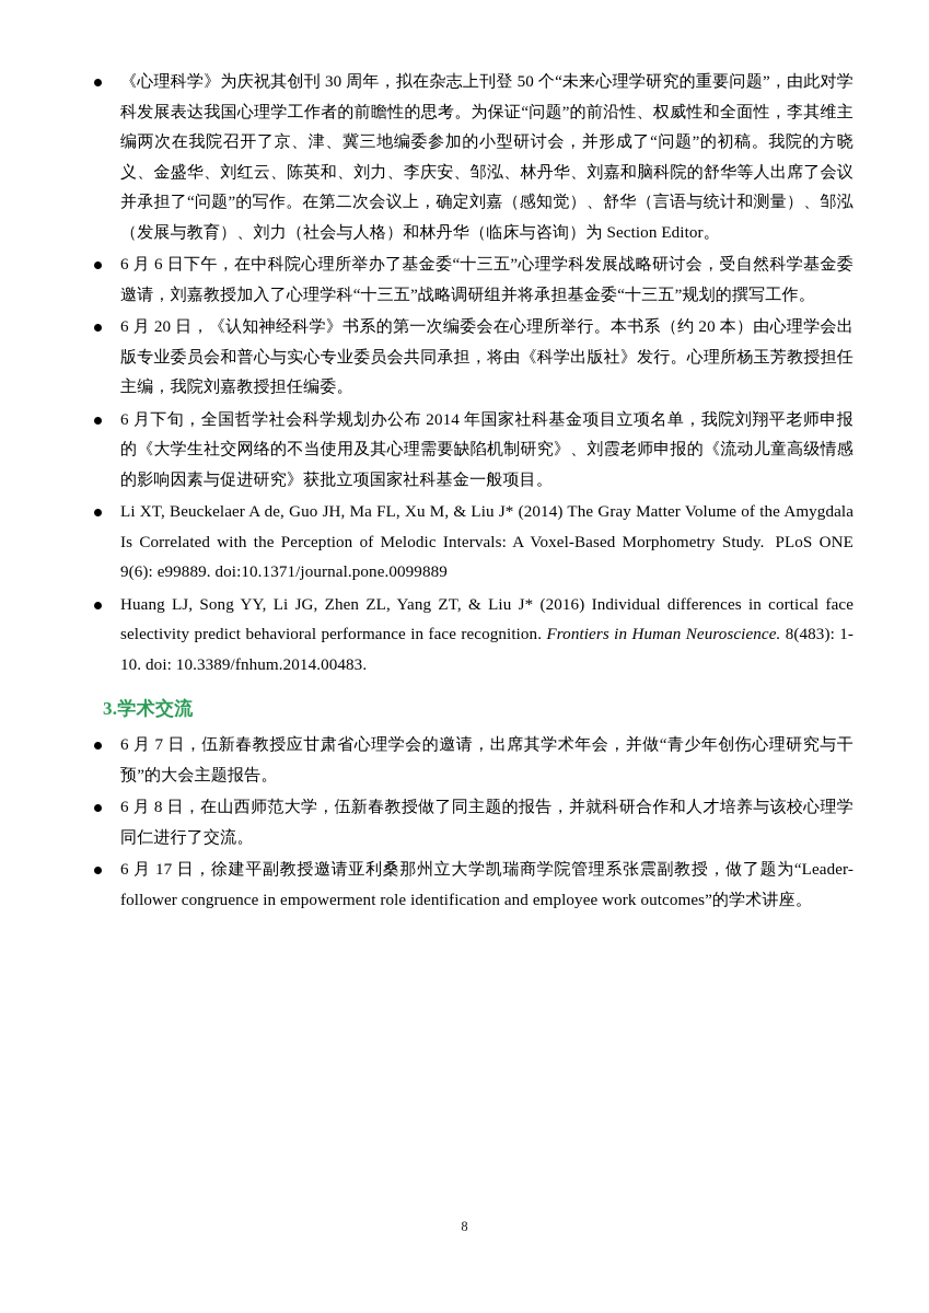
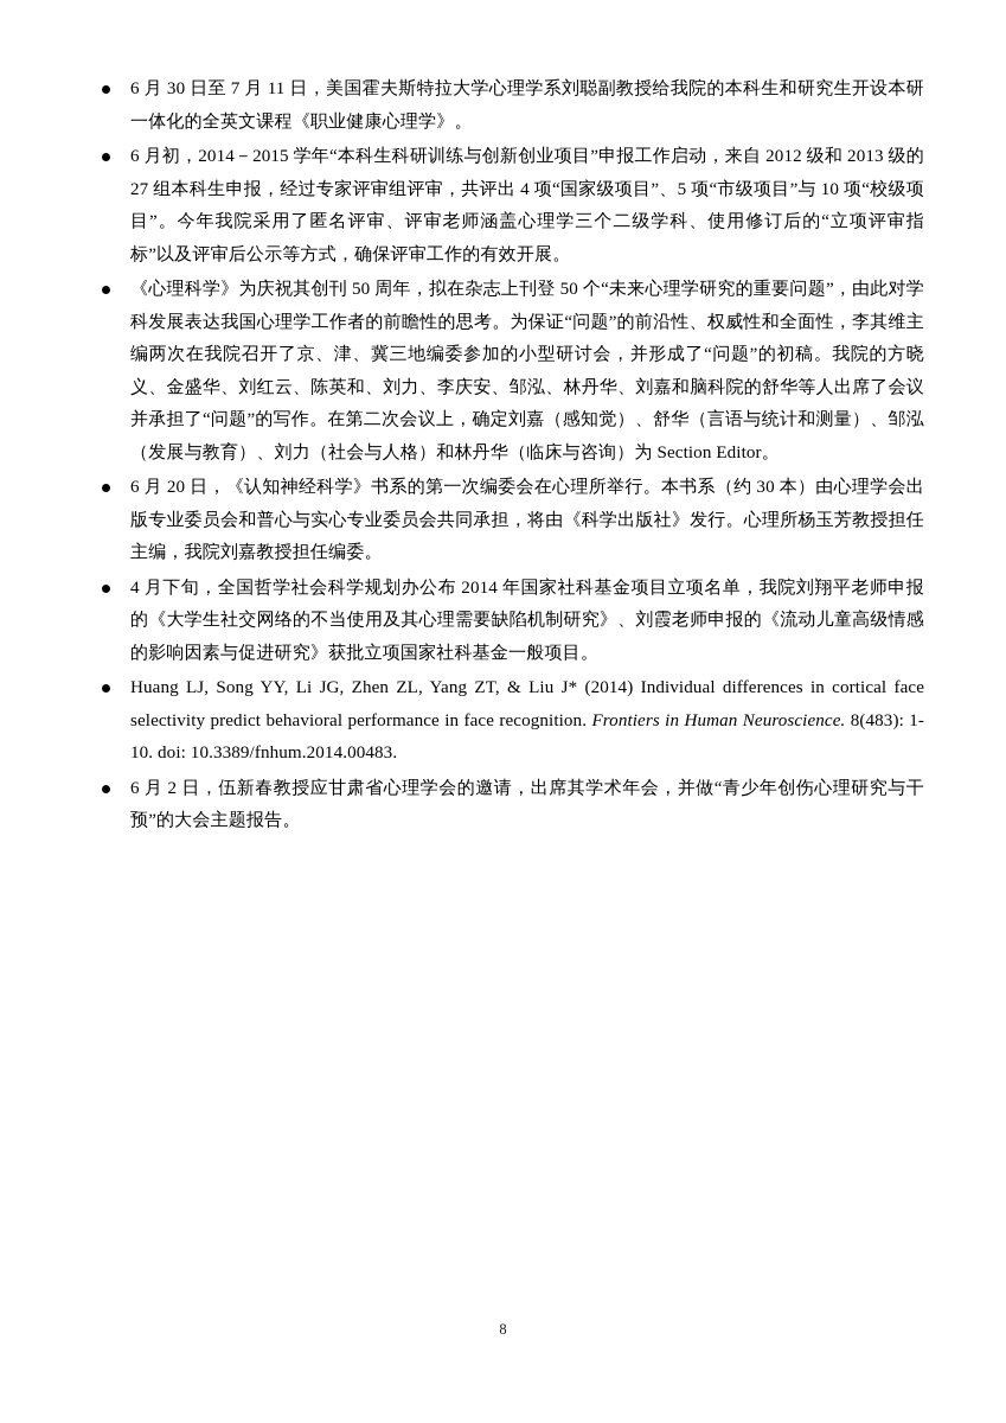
+ 6 月 30 日至 7 月 11 日，美国霍夫斯特拉大学心理学系刘聪副教授给我院的本科生和研究生开设本研一体化的全英文课程《职业健康心理学》。
+ 6 月初，2014－2015 学年“本科生科研训练与创新创业项目”申报工作启动，来自 2012 级和 2013 级的 27 组本科生申报，经过专家评审组评审，共评出 4 项“国家级项目”、5 项“市级项目”与 10 项“校级项目”。今年我院采用了匿名评审、评审老师涵盖心理学三个二级学科、使用修订后的“立项评审指标”以及评审后公示等方式，确保评审工作的有效开展。
- 《心理科学》为庆祝其创刊 30 周年，拟在杂志上刊登 50 个“未来心理学研究的重要问题”，由此对学科发展表达我国心理学工作者的前瞻性的思考。为保证“问题”的前沿性、权威性和全面性，李其维主编两次在我院召开了京、津、冀三地编委参加的小型研讨会，并形成了“问题”的初稿。我院的方晓义、金盛华、刘红云、陈英和、刘力、李庆安、邹泓、林丹华、刘嘉和脑科院的舒华等人出席了会议并承担了“问题”的写作。在第二次会议上，确定刘嘉（感知觉）、舒华（言语与统计和测量）、邹泓（发展与教育）、刘力（社会与人格）和林丹华（临床与咨询）为 Section Editor。
+ 《心理科学》为庆祝其创刊 50 周年，拟在杂志上刊登 50 个“未来心理学研究的重要问题”，由此对学科发展表达我国心理学工作者的前瞻性的思考。为保证“问题”的前沿性、权威性和全面性，李其维主编两次在我院召开了京、津、冀三地编委参加的小型研讨会，并形成了“问题”的初稿。我院的方晓义、金盛华、刘红云、陈英和、刘力、李庆安、邹泓、林丹华、刘嘉和脑科院的舒华等人出席了会议并承担了“问题”的写作。在第二次会议上，确定刘嘉（感知觉）、舒华（言语与统计和测量）、邹泓（发展与教育）、刘力（社会与人格）和林丹华（临床与咨询）为 Section Editor。
- 6 月 6 日下午，在中科院心理所举办了基金委“十三五”心理学科发展战略研讨会，受自然科学基金委邀请，刘嘉教授加入了心理学科“十三五”战略调研组并将承担基金委“十三五”规划的撰写工作。
- 6 月 20 日，《认知神经科学》书系的第一次编委会在心理所举行。本书系（约 20 本）由心理学会出版专业委员会和普心与实心专业委员会共同承担，将由《科学出版社》发行。心理所杨玉芳教授担任主编，我院刘嘉教授担任编委。
+ 6 月 20 日，《认知神经科学》书系的第一次编委会在心理所举行。本书系（约 30 本）由心理学会出版专业委员会和普心与实心专业委员会共同承担，将由《科学出版社》发行。心理所杨玉芳教授担任主编，我院刘嘉教授担任编委。
- 6 月下旬，全国哲学社会科学规划办公布 2014 年国家社科基金项目立项名单，我院刘翔平老师申报的《大学生社交网络的不当使用及其心理需要缺陷机制研究》、刘霞老师申报的《流动儿童高级情感的影响因素与促进研究》获批立项国家社科基金一般项目。
+ 4 月下旬，全国哲学社会科学规划办公布 2014 年国家社科基金项目立项名单，我院刘翔平老师申报的《大学生社交网络的不当使用及其心理需要缺陷机制研究》、刘霞老师申报的《流动儿童高级情感的影响因素与促进研究》获批立项国家社科基金一般项目。
- Li XT, Beuckelaer A de, Guo JH, Ma FL, Xu M, & Liu J* (2014) The Gray Matter Volume of the Amygdala Is Correlated with the Perception of Melodic Intervals: A Voxel-Based Morphometry Study. PLoS ONE 9(6): e99889. doi:10.1371/journal.pone.0099889
- Huang LJ, Song YY, Li JG, Zhen ZL, Yang ZT, & Liu J* (2016) Individual differences in cortical face selectivity predict behavioral performance in face recognition. Frontiers in Human Neuroscience. 8(483): 1-10. doi: 10.3389/fnhum.2014.00483.
+ Huang LJ, Song YY, Li JG, Zhen ZL, Yang ZT, & Liu J* (2014) Individual differences in cortical face selectivity predict behavioral performance in face recognition. Frontiers in Human Neuroscience. 8(483): 1-10. doi: 10.3389/fnhum.2014.00483.
- 3.学术交流
- 6 月 7 日，伍新春教授应甘肃省心理学会的邀请，出席其学术年会，并做“青少年创伤心理研究与干预”的大会主题报告。
+ 6 月 2 日，伍新春教授应甘肃省心理学会的邀请，出席其学术年会，并做“青少年创伤心理研究与干预”的大会主题报告。
- 6 月 8 日，在山西师范大学，伍新春教授做了同主题的报告，并就科研合作和人才培养与该校心理学同仁进行了交流。
- 6 月 17 日，徐建平副教授邀请亚利桑那州立大学凯瑞商学院管理系张震副教授，做了题为“Leader-follower congruence in empowerment role identification and employee work outcomes”的学术讲座。
  8
